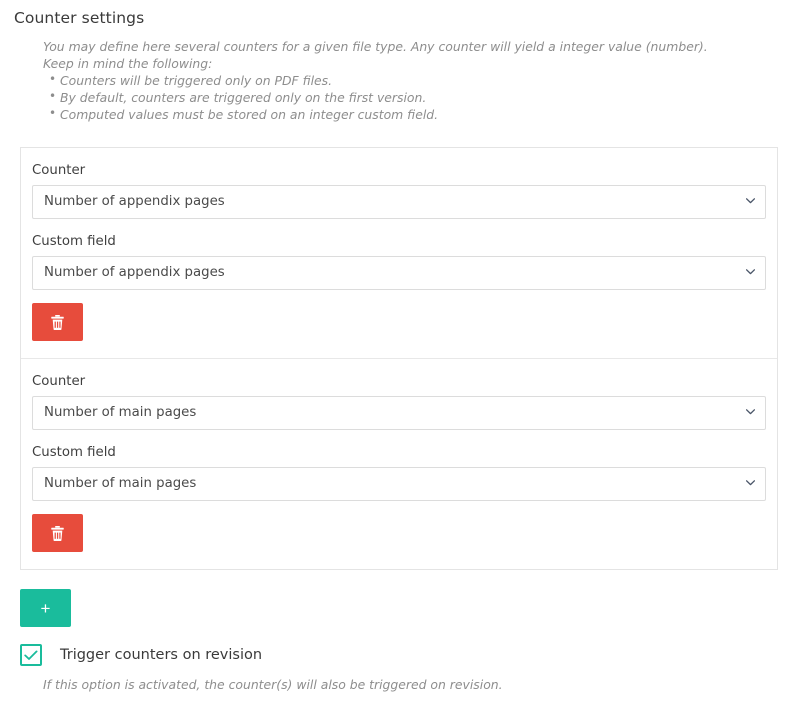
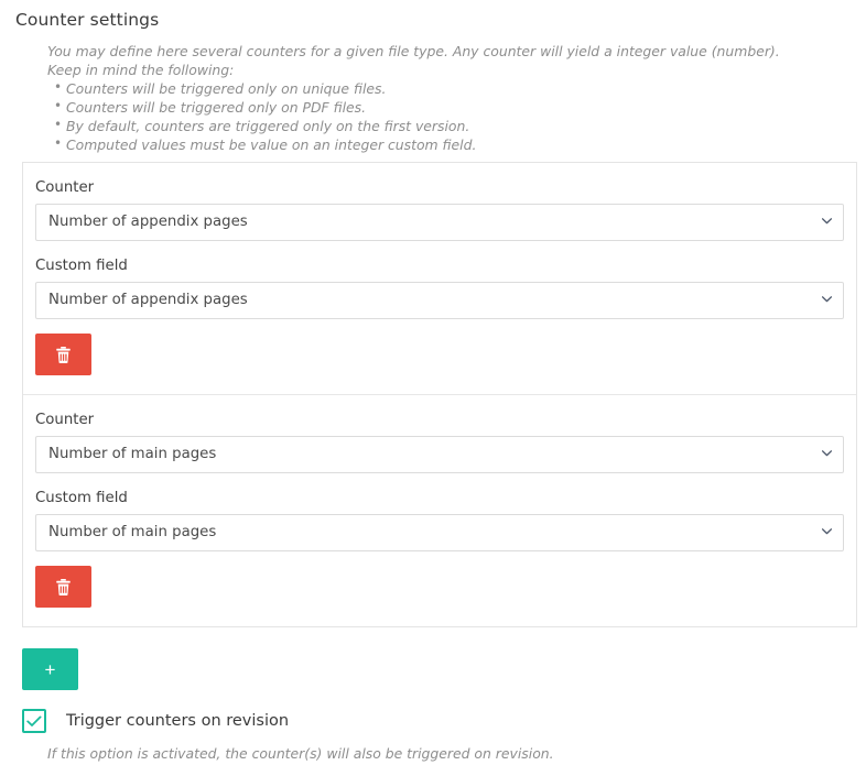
  Counter settings
  You may define here several counters for a given file type. Any counter will yield a integer value (number).
  Keep in mind the following:
+ Counters will be triggered only on unique files.
  Counters will be triggered only on PDF files.
  By default, counters are triggered only on the first version.
- Computed values must be stored on an integer custom field.
+ Computed values must be value on an integer custom field.
  Counter
  Number of appendix pages
  Custom field
  Number of appendix pages
  Counter
  Number of main pages
  Custom field
  Number of main pages
  +
  Trigger counters on revision
  If this option is activated, the counter(s) will also be triggered on revision.
